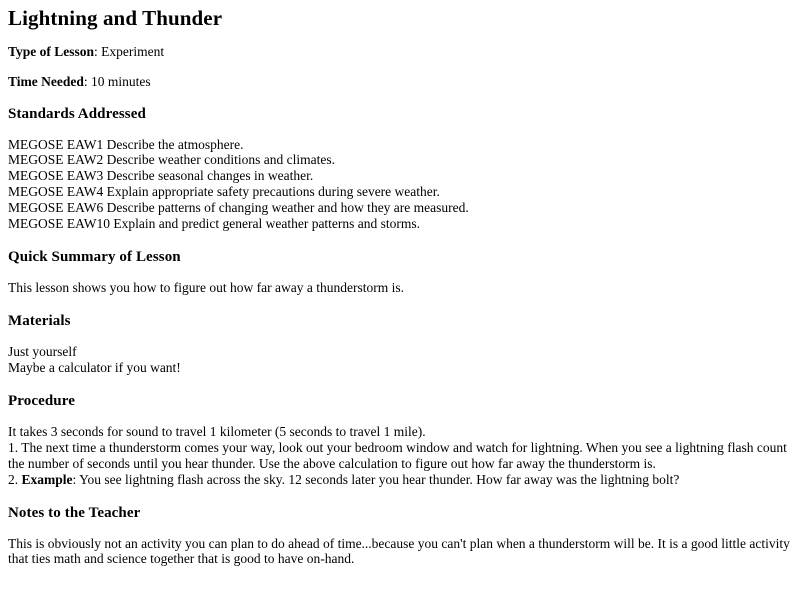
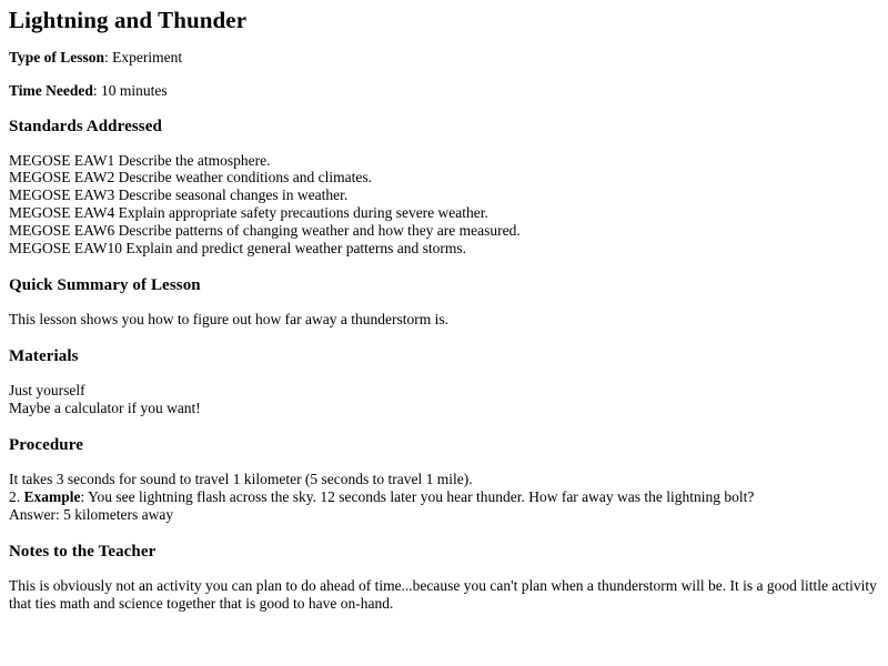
  Lightning and Thunder
  Type of Lesson: Experiment
  Time Needed: 10 minutes
  Standards Addressed
  MEGOSE EAW1 Describe the atmosphere.
  MEGOSE EAW2 Describe weather conditions and climates.
  MEGOSE EAW3 Describe seasonal changes in weather.
  MEGOSE EAW4 Explain appropriate safety precautions during severe weather.
  MEGOSE EAW6 Describe patterns of changing weather and how they are measured.
  MEGOSE EAW10 Explain and predict general weather patterns and storms.
  Quick Summary of Lesson
  This lesson shows you how to figure out how far away a thunderstorm is.
  Materials
  Just yourself
  Maybe a calculator if you want!
  Procedure
  It takes 3 seconds for sound to travel 1 kilometer (5 seconds to travel 1 mile).
- 1. The next time a thunderstorm comes your way, look out your bedroom window and watch for lightning. When you see a lightning flash count the number of seconds until you hear thunder. Use the above calculation to figure out how far away the thunderstorm is.
  2. Example: You see lightning flash across the sky. 12 seconds later you hear thunder. How far away was the lightning bolt?
+ Answer: 5 kilometers away
  Notes to the Teacher
  This is obviously not an activity you can plan to do ahead of time...because you can't plan when a thunderstorm will be. It is a good little activity that ties math and science together that is good to have on-hand.
